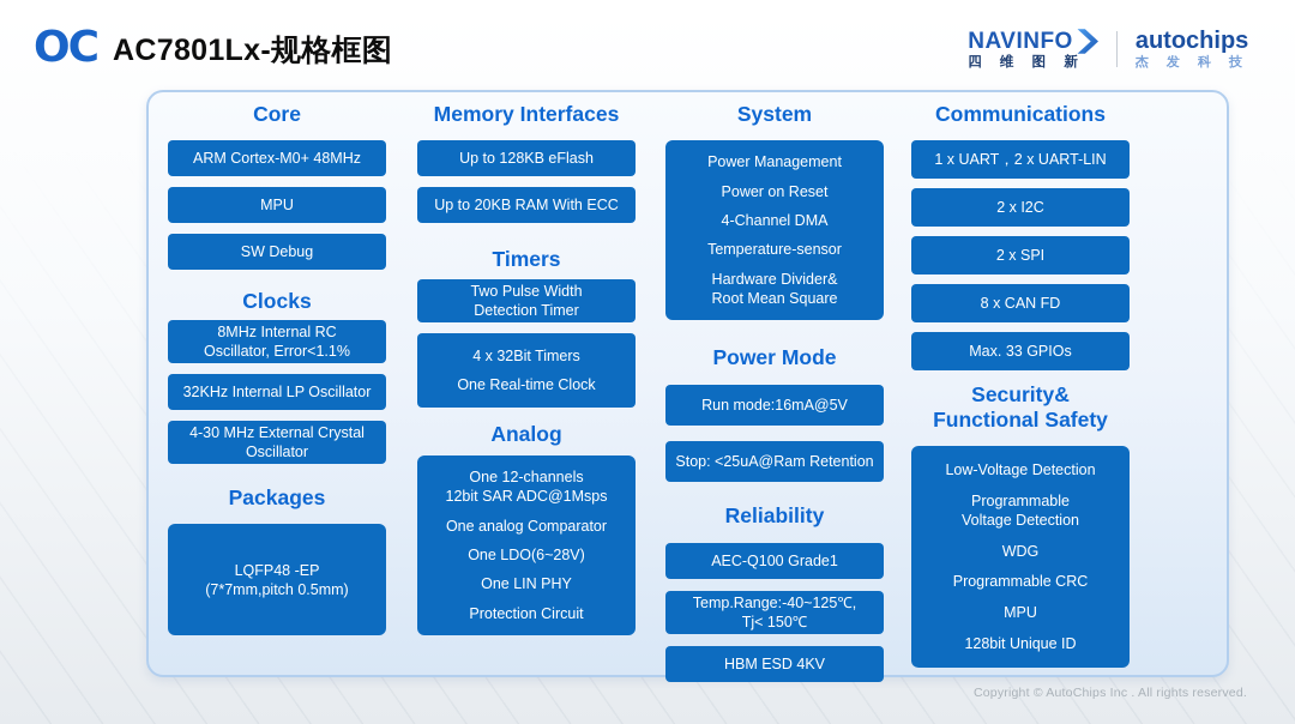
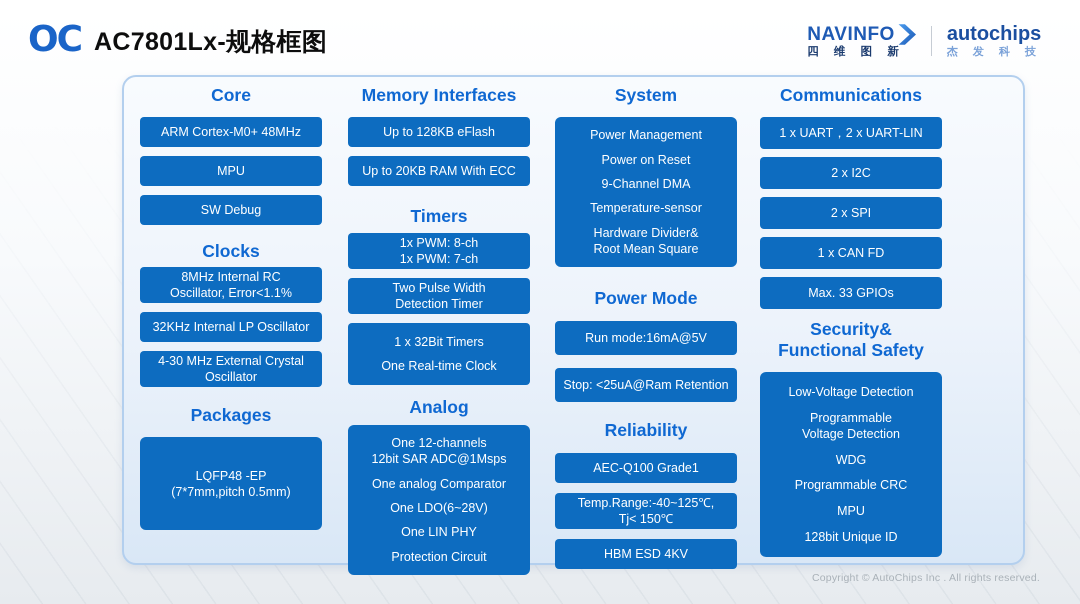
  OC
  AC7801Lx-规格框图
  NAVINFO
  四 维 图 新
  autochips
  杰 发 科 技
  Core
  ARM Cortex-M0+ 48MHz
  MPU
  SW Debug
  Clocks
  8MHz Internal RC
  Oscillator, Error<1.1%
  32KHz Internal LP Oscillator
  4-30 MHz External Crystal
  Oscillator
  Packages
  LQFP48 -EP
  (7*7mm,pitch 0.5mm)
  Memory Interfaces
  Up to 128KB eFlash
  Up to 20KB RAM With ECC
  Timers
+ 1x PWM: 8-ch
+ 1x PWM: 7-ch
  Two Pulse Width
  Detection Timer
- 4 x 32Bit Timers
+ 1 x 32Bit Timers
  One Real-time Clock
  Analog
  One 12-channels
  12bit SAR ADC@1Msps
  One analog Comparator
  One LDO(6~28V)
  One LIN PHY
  Protection Circuit
  System
  Power Management
  Power on Reset
- 4-Channel DMA
+ 9-Channel DMA
  Temperature-sensor
  Hardware Divider&
  Root Mean Square
  Power Mode
  Run mode:16mA@5V
  Stop: <25uA@Ram Retention
  Reliability
  AEC-Q100 Grade1
  Temp.Range:-40~125℃,
  Tj< 150℃
  HBM ESD 4KV
  Communications
  1 x UART，2 x UART-LIN
  2 x I2C
  2 x SPI
- 8 x CAN FD
+ 1 x CAN FD
  Max. 33 GPIOs
  Security&
  Functional Safety
  Low-Voltage Detection
  Programmable
  Voltage Detection
  WDG
  Programmable CRC
  MPU
  128bit Unique ID
  Copyright © AutoChips Inc . All rights reserved.
